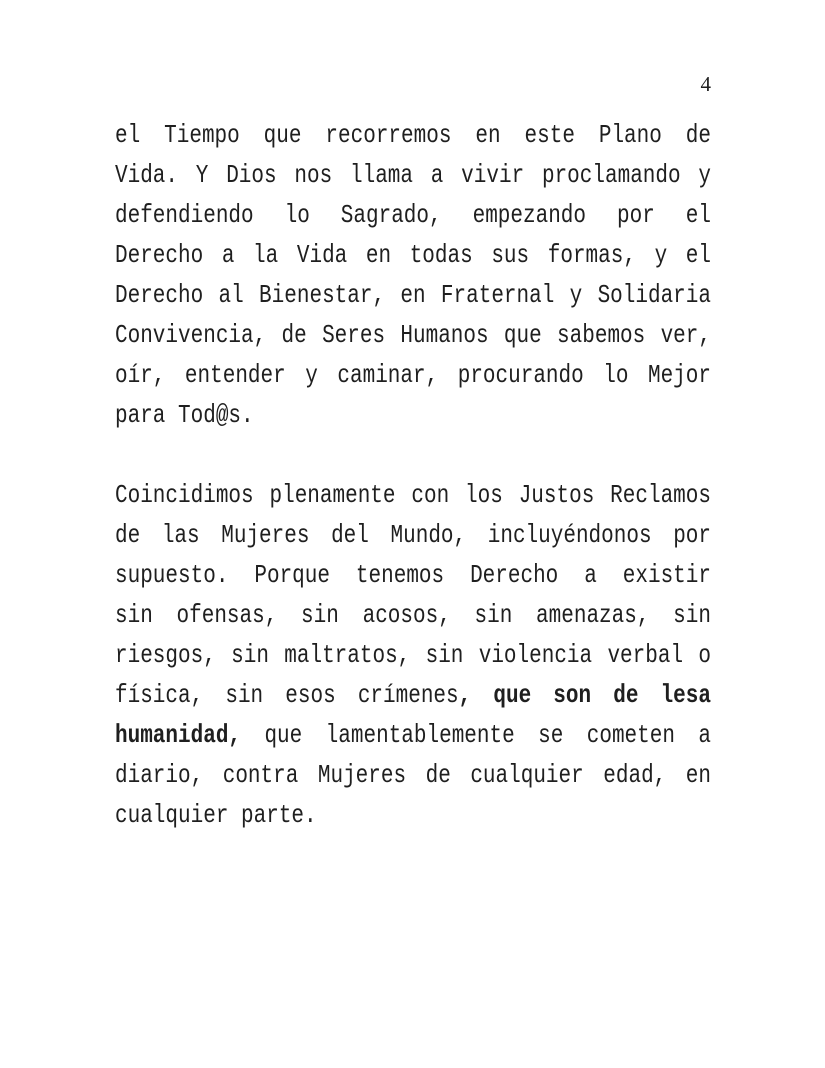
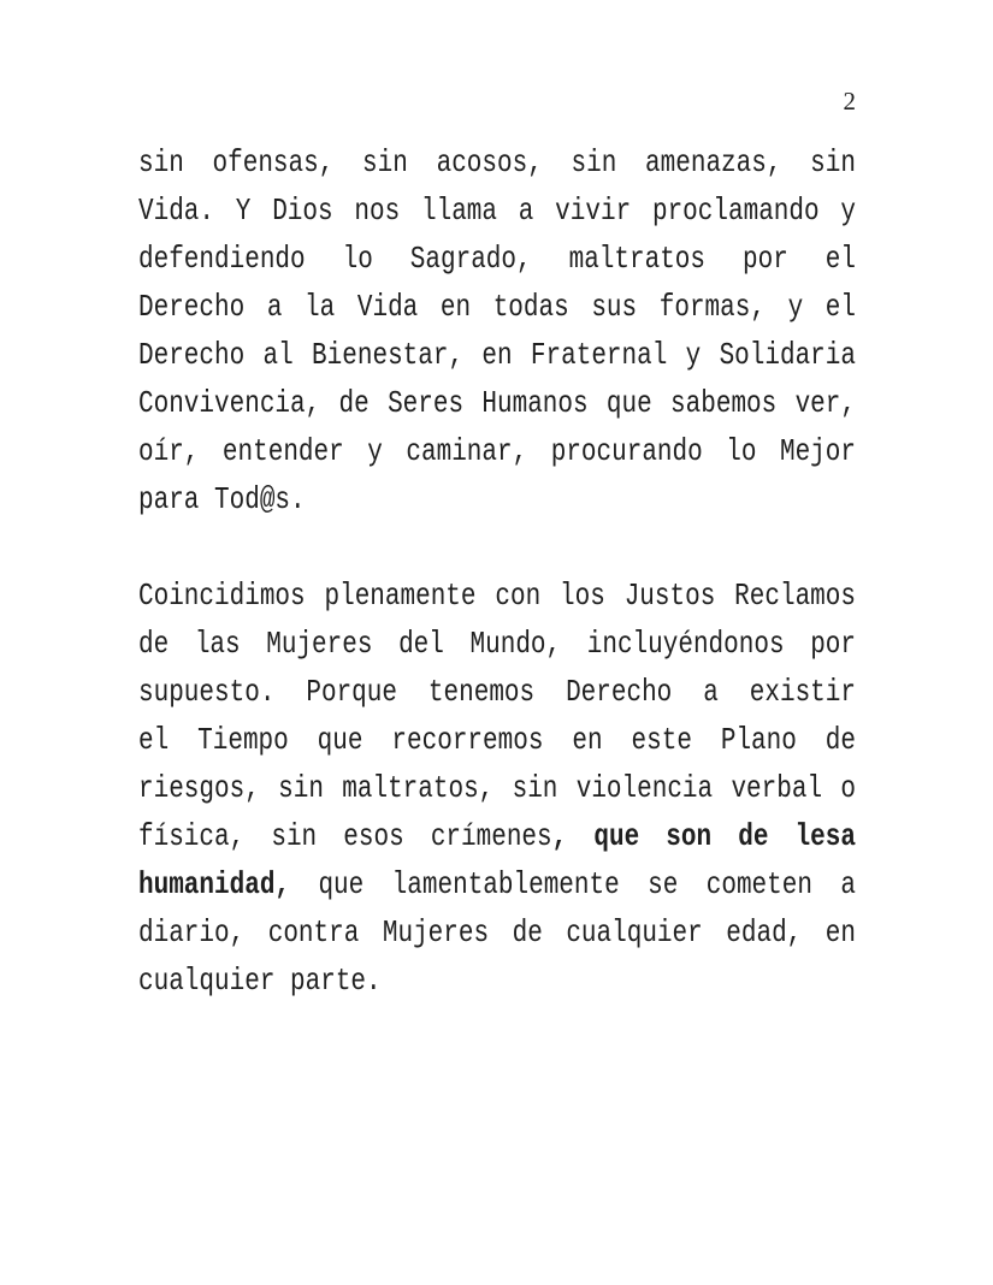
- 4
+ 2
- el Tiempo que recorremos en este Plano de
+ sin ofensas, sin acosos, sin amenazas, sin
  Vida. Y Dios nos llama a vivir proclamando y
- defendiendo lo Sagrado, empezando por el
+ defendiendo lo Sagrado, maltratos por el
  Derecho a la Vida en todas sus formas, y el
  Derecho al Bienestar, en Fraternal y Solidaria
  Convivencia, de Seres Humanos que sabemos ver,
  oír, entender y caminar, procurando lo Mejor
  para Tod@s.
  Coincidimos plenamente con los Justos Reclamos
  de las Mujeres del Mundo, incluyéndonos por
  supuesto. Porque tenemos Derecho a existir
- sin ofensas, sin acosos, sin amenazas, sin
+ el Tiempo que recorremos en este Plano de
  riesgos, sin maltratos, sin violencia verbal o
  física, sin esos crímenes, que son de lesa
  humanidad, que lamentablemente se cometen a
  diario, contra Mujeres de cualquier edad, en
  cualquier parte.
